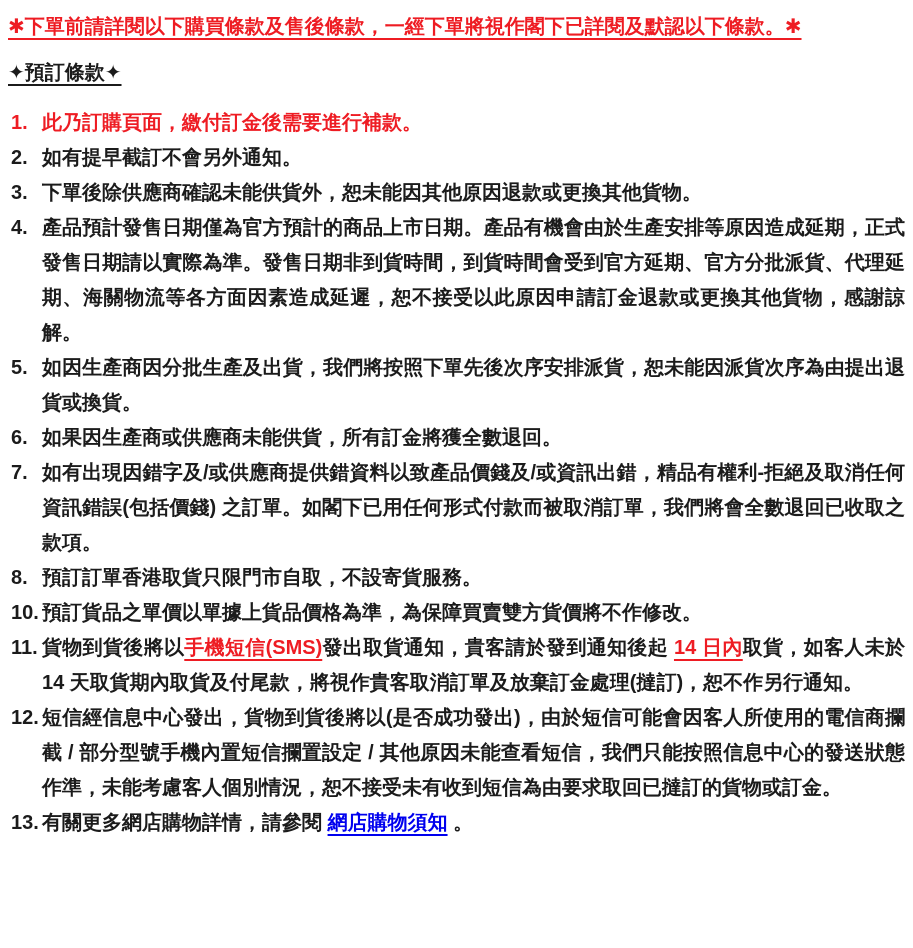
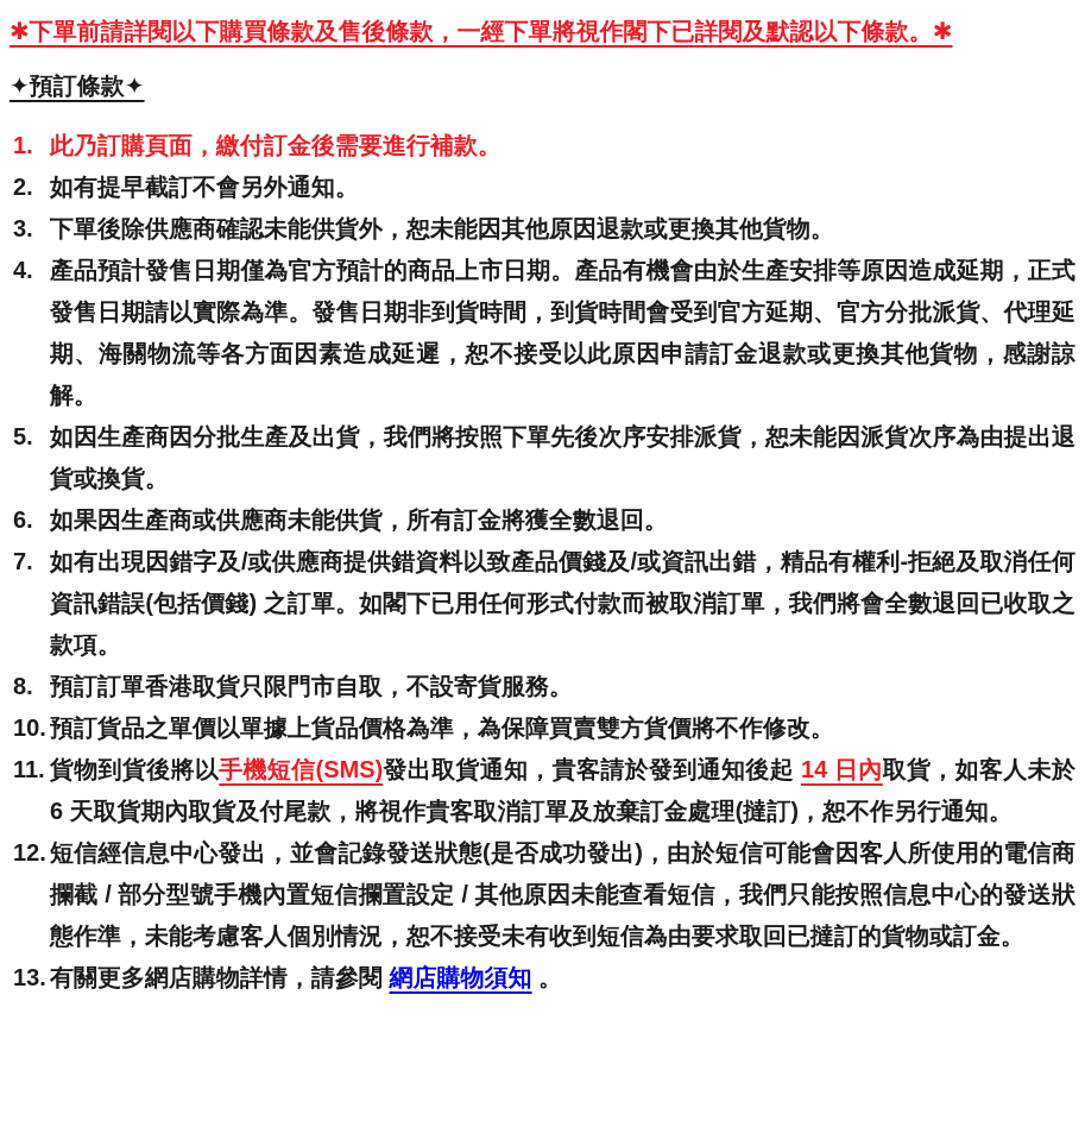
  ✱下單前請詳閱以下購買條款及售後條款，一經下單將視作閣下已詳閱及默認以下條款。✱
  ✦預訂條款✦
  1.
  此乃訂購頁面，繳付訂金後需要進行補款。
  2.
  如有提早截訂不會另外通知。
  3.
  下單後除供應商確認未能供貨外，恕未能因其他原因退款或更換其他貨物。
  4.
  產品預計發售日期僅為官方預計的商品上市日期。產品有機會由於生產安排等原因造成延期，正式發售日期請以實際為準。發售日期非到貨時間，到貨時間會受到官方延期、官方分批派貨、代理延期、海關物流等各方面因素造成延遲，恕不接受以此原因申請訂金退款或更換其他貨物，感謝諒解。
  5.
  如因生產商因分批生產及出貨，我們將按照下單先後次序安排派貨，恕未能因派貨次序為由提出退貨或換貨。
  6.
  如果因生產商或供應商未能供貨，所有訂金將獲全數退回。
  7.
  如有出現因錯字及/或供應商提供錯資料以致產品價錢及/或資訊出錯，精品有權利-拒絕及取消任何資訊錯誤(包括價錢) 之訂單。如閣下已用任何形式付款而被取消訂單，我們將會全數退回已收取之款項。
  8.
  預訂訂單香港取貨只限門市自取，不設寄貨服務。
  10.
  預訂貨品之單價以單據上貨品價格為準，為保障買賣雙方貨價將不作修改。
  11.
- 貨物到貨後將以手機短信(SMS)發出取貨通知，貴客請於發到通知後起 14 日內取貨，如客人未於 14 天取貨期內取貨及付尾款，將視作貴客取消訂單及放棄訂金處理(撻訂)，恕不作另行通知。
+ 貨物到貨後將以手機短信(SMS)發出取貨通知，貴客請於發到通知後起 14 日內取貨，如客人未於 6 天取貨期內取貨及付尾款，將視作貴客取消訂單及放棄訂金處理(撻訂)，恕不作另行通知。
  12.
- 短信經信息中心發出，貨物到貨後將以(是否成功發出)，由於短信可能會因客人所使用的電信商攔截 / 部分型號手機內置短信攔置設定 / 其他原因未能查看短信，我們只能按照信息中心的發送狀態作準，未能考慮客人個別情況，恕不接受未有收到短信為由要求取回已撻訂的貨物或訂金。
+ 短信經信息中心發出，並會記錄發送狀態(是否成功發出)，由於短信可能會因客人所使用的電信商攔截 / 部分型號手機內置短信攔置設定 / 其他原因未能查看短信，我們只能按照信息中心的發送狀態作準，未能考慮客人個別情況，恕不接受未有收到短信為由要求取回已撻訂的貨物或訂金。
  13.
  有關更多網店購物詳情，請參閱 網店購物須知 。
